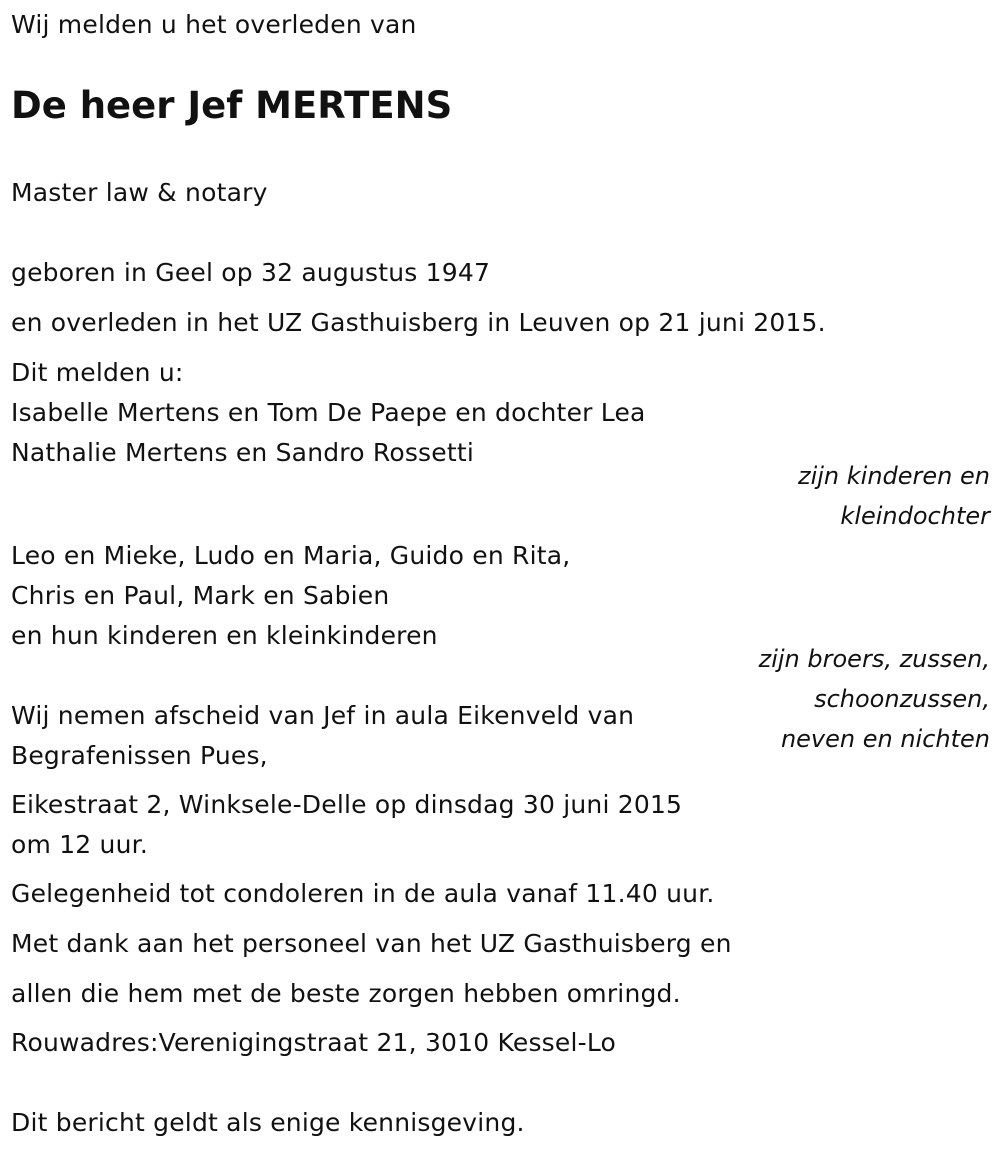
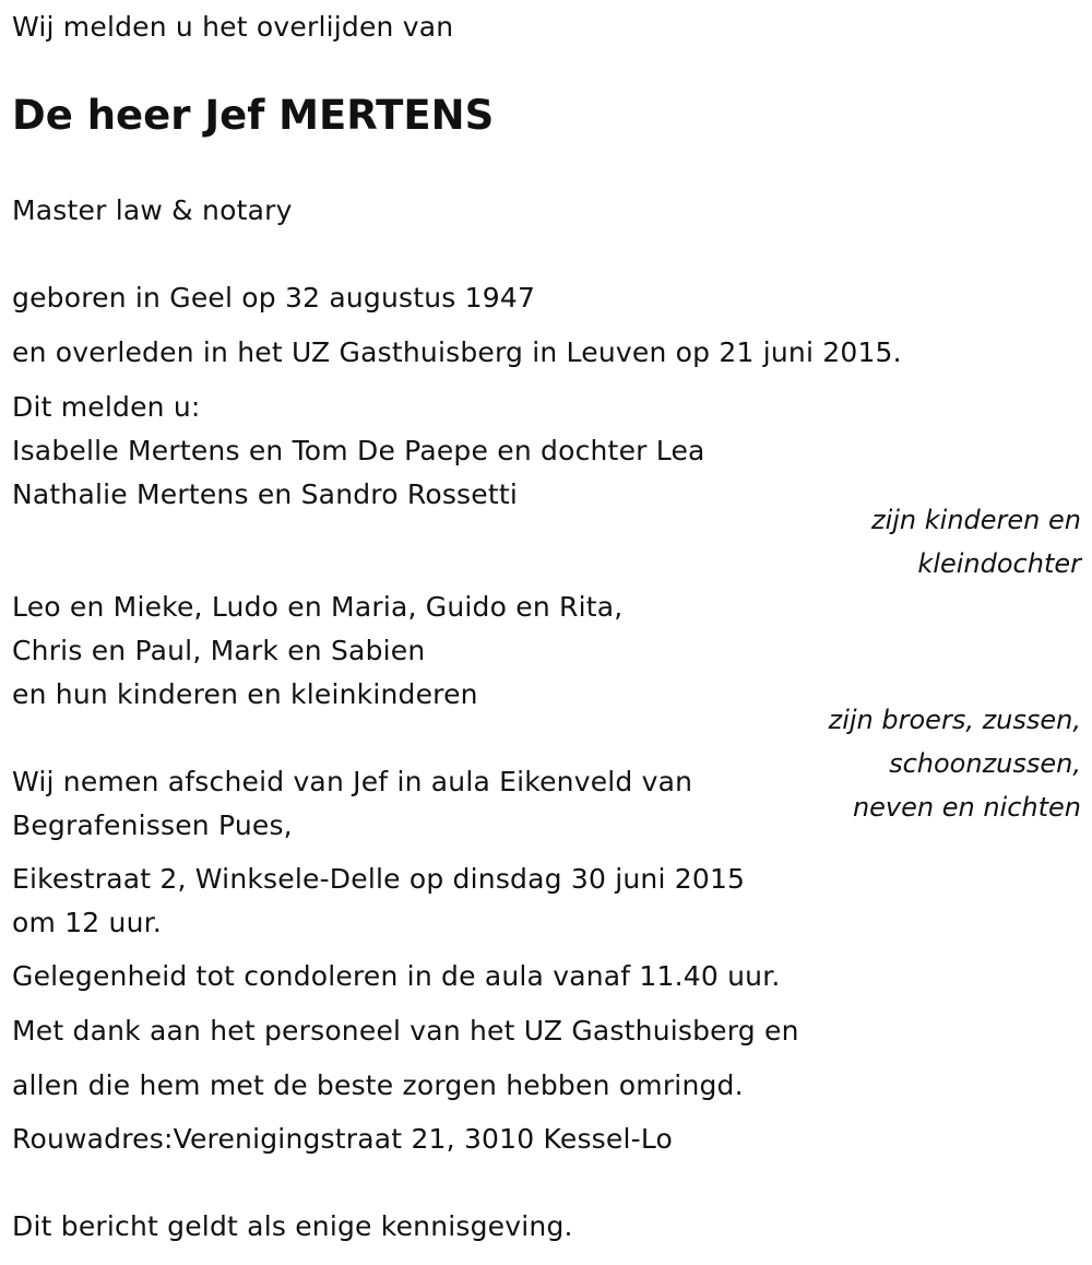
- Wij melden u het overleden van
+ Wij melden u het overlijden van
  De heer Jef MERTENS
  Master law & notary
  geboren in Geel op 32 augustus 1947
  en overleden in het UZ Gasthuisberg in Leuven op 21 juni 2015.
  Dit melden u:
  Isabelle Mertens en Tom De Paepe en dochter Lea
  Nathalie Mertens en Sandro Rossetti
  zijn kinderen en
  kleindochter
  Leo en Mieke, Ludo en Maria, Guido en Rita,
  Chris en Paul, Mark en Sabien
  en hun kinderen en kleinkinderen
  zijn broers, zussen,
  schoonzussen,
  neven en nichten
  Wij nemen afscheid van Jef in aula Eikenveld van
  Begrafenissen Pues,
  Eikestraat 2, Winksele-Delle op dinsdag 30 juni 2015
  om 12 uur.
  Gelegenheid tot condoleren in de aula vanaf 11.40 uur.
  Met dank aan het personeel van het UZ Gasthuisberg en
  allen die hem met de beste zorgen hebben omringd.
  Rouwadres:Verenigingstraat 21, 3010 Kessel-Lo
  Dit bericht geldt als enige kennisgeving.
